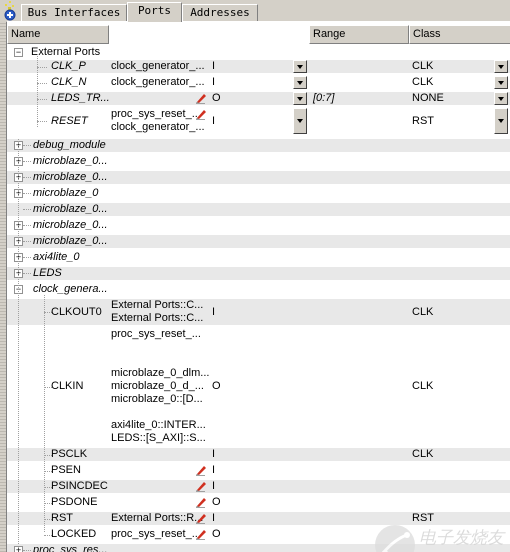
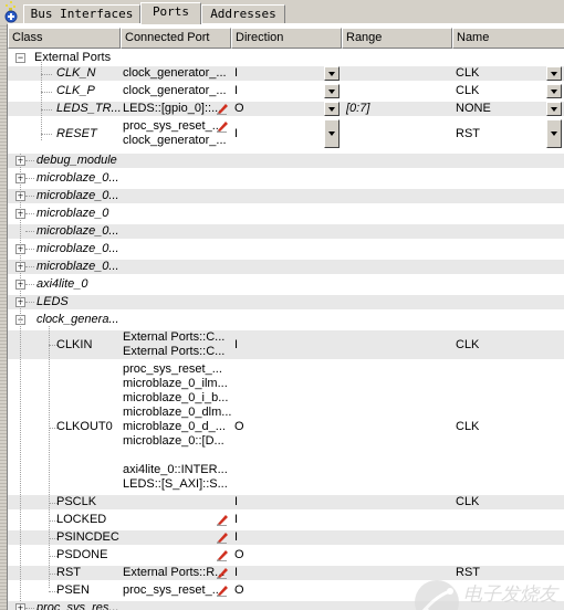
  Bus Interfaces
  Ports
  Addresses
- Name
+ Class
+ Connected Port
+ Direction
  Range
- Class
+ Name
  −
  External Ports
- CLK_P
+ CLK_N
  clock_generator_...
  I
  CLK
- CLK_N
+ CLK_P
  clock_generator_...
  I
  CLK
  LEDS_TR...
+ LEDS::[gpio_0]::...
  O
  [0:7]
  NONE
  RESET
  proc_sys_reset_...
  clock_generator_...
  I
  RST
  +
  debug_module
  +
  microblaze_0...
  +
  microblaze_0...
  +
  microblaze_0
  microblaze_0...
  +
  microblaze_0...
  +
  microblaze_0...
  +
  axi4lite_0
  +
  LEDS
  −
  clock_genera...
- CLKOUT0
+ CLKIN
  External Ports::C...
  External Ports::C...
  I
  CLK
- CLKIN
+ CLKOUT0
  proc_sys_reset_...
+ microblaze_0_ilm...
+ microblaze_0_i_b...
  microblaze_0_dlm...
  microblaze_0_d_...
  microblaze_0::[D...
  axi4lite_0::INTER...
  LEDS::[S_AXI]::S...
  O
  CLK
  PSCLK
  I
  CLK
- PSEN
+ LOCKED
  I
  PSINCDEC
  I
  PSDONE
  O
  RST
  External Ports::R..
  I
  RST
- LOCKED
+ PSEN
  proc_sys_reset_...
  O
  +
  proc_sys_res...
  电子发烧友
